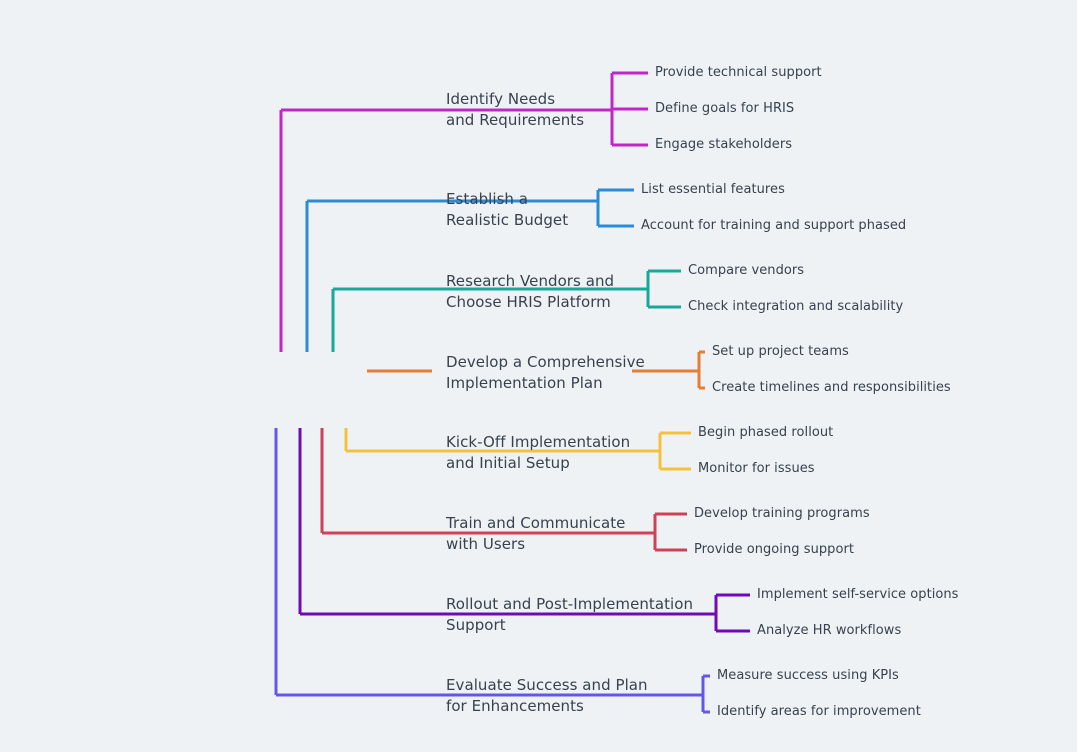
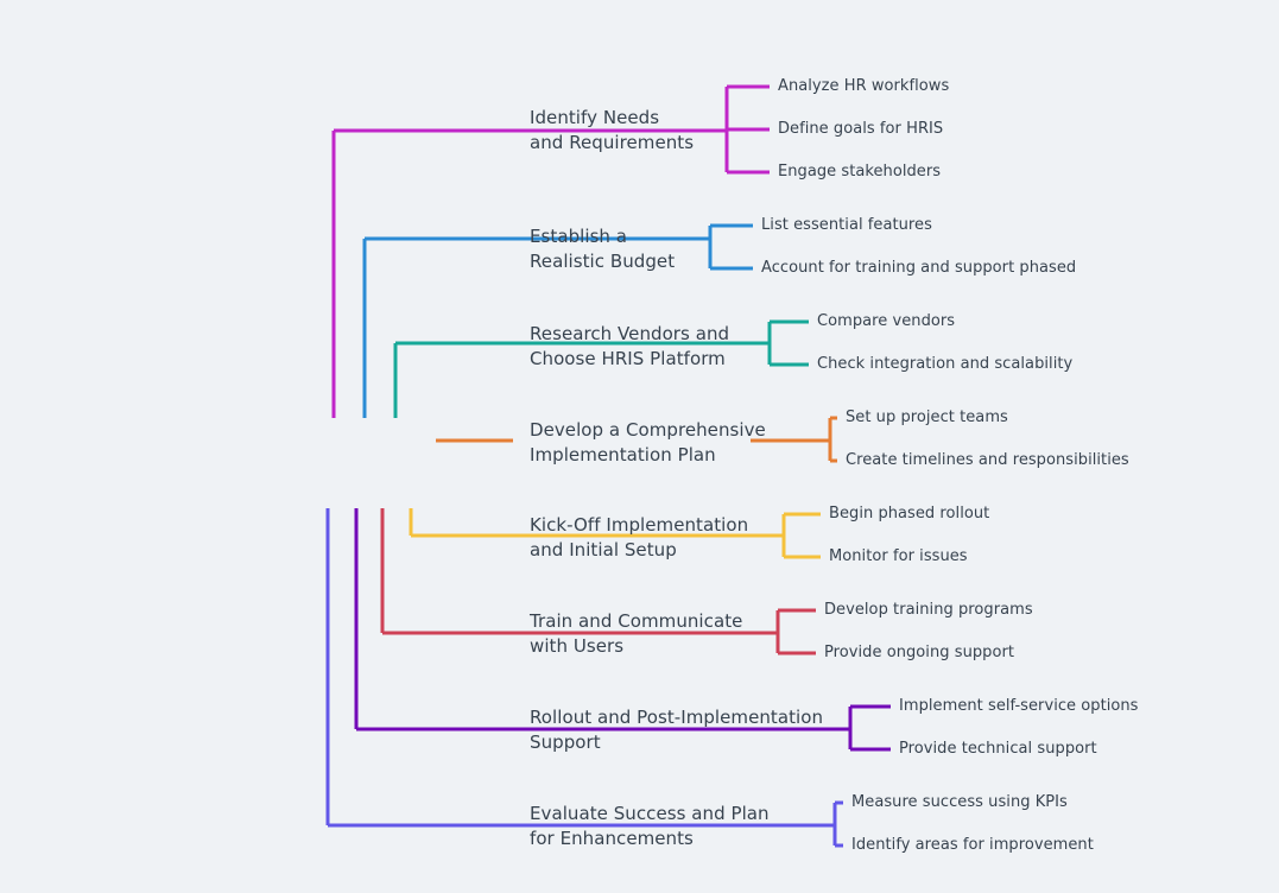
  Identify Needs
  and Requirements
- Provide technical support
+ Analyze HR workflows
  Define goals for HRIS
  Engage stakeholders
  Establish a
  Realistic Budget
  List essential features
  Account for training and support phased
  Research Vendors and
  Choose HRIS Platform
  Compare vendors
  Check integration and scalability
  Develop a Comprehensive
  Implementation Plan
  Set up project teams
  Create timelines and responsibilities
  Kick-Off Implementation
  and Initial Setup
  Begin phased rollout
  Monitor for issues
  Train and Communicate
  with Users
  Develop training programs
  Provide ongoing support
  Rollout and Post-Implementation
  Support
  Implement self-service options
- Analyze HR workflows
+ Provide technical support
  Evaluate Success and Plan
  for Enhancements
  Measure success using KPIs
  Identify areas for improvement
